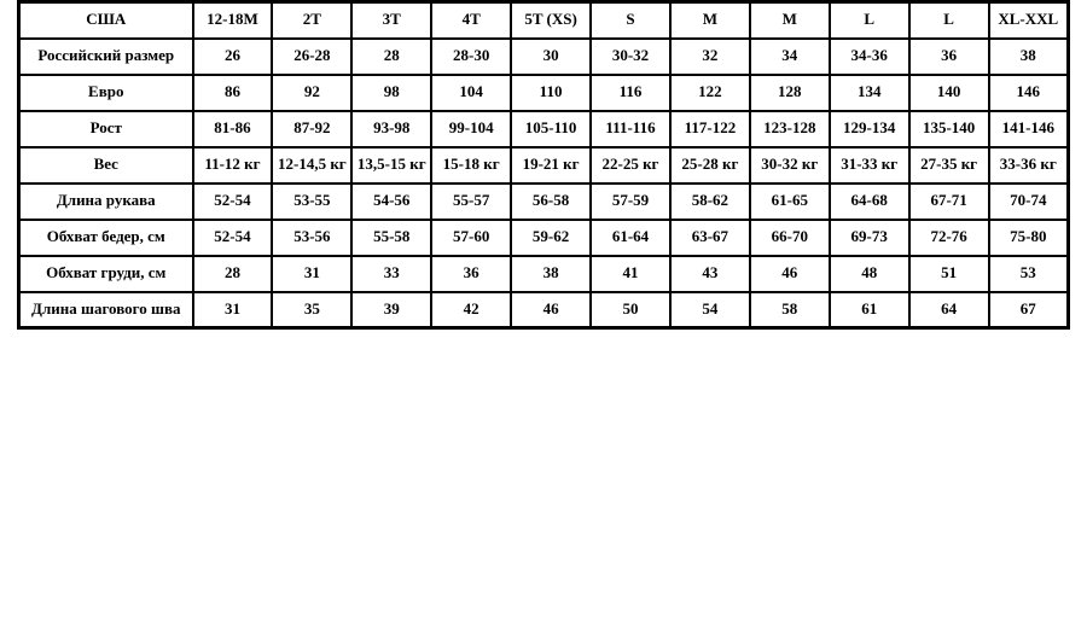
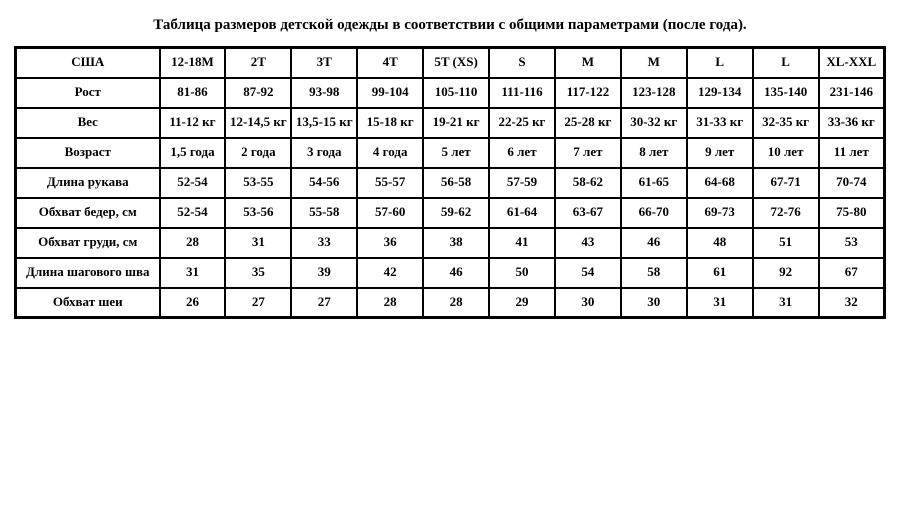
+ Таблица размеров детской одежды в соответствии с общими параметрами (после года).
  США	12-18M	2T	3T	4T	5T (XS)	S	M	M	L	L	XL-XXL
- Российский размер	26	26-28	28	28-30	30	30-32	32	34	34-36	36	38
- Евро	86	92	98	104	110	116	122	128	134	140	146
- Рост	81-86	87-92	93-98	99-104	105-110	111-116	117-122	123-128	129-134	135-140	141-146
+ Рост	81-86	87-92	93-98	99-104	105-110	111-116	117-122	123-128	129-134	135-140	231-146
- Вес	11-12 кг	12-14,5 кг	13,5-15 кг	15-18 кг	19-21 кг	22-25 кг	25-28 кг	30-32 кг	31-33 кг	27-35 кг	33-36 кг
+ Вес	11-12 кг	12-14,5 кг	13,5-15 кг	15-18 кг	19-21 кг	22-25 кг	25-28 кг	30-32 кг	31-33 кг	32-35 кг	33-36 кг
+ Возраст	1,5 года	2 года	3 года	4 года	5 лет	6 лет	7 лет	8 лет	9 лет	10 лет	11 лет
  Длина рукава	52-54	53-55	54-56	55-57	56-58	57-59	58-62	61-65	64-68	67-71	70-74
  Обхват бедер, см	52-54	53-56	55-58	57-60	59-62	61-64	63-67	66-70	69-73	72-76	75-80
  Обхват груди, см	28	31	33	36	38	41	43	46	48	51	53
- Длина шагового шва	31	35	39	42	46	50	54	58	61	64	67
+ Длина шагового шва	31	35	39	42	46	50	54	58	61	92	67
+ Обхват шеи	26	27	27	28	28	29	30	30	31	31	32
